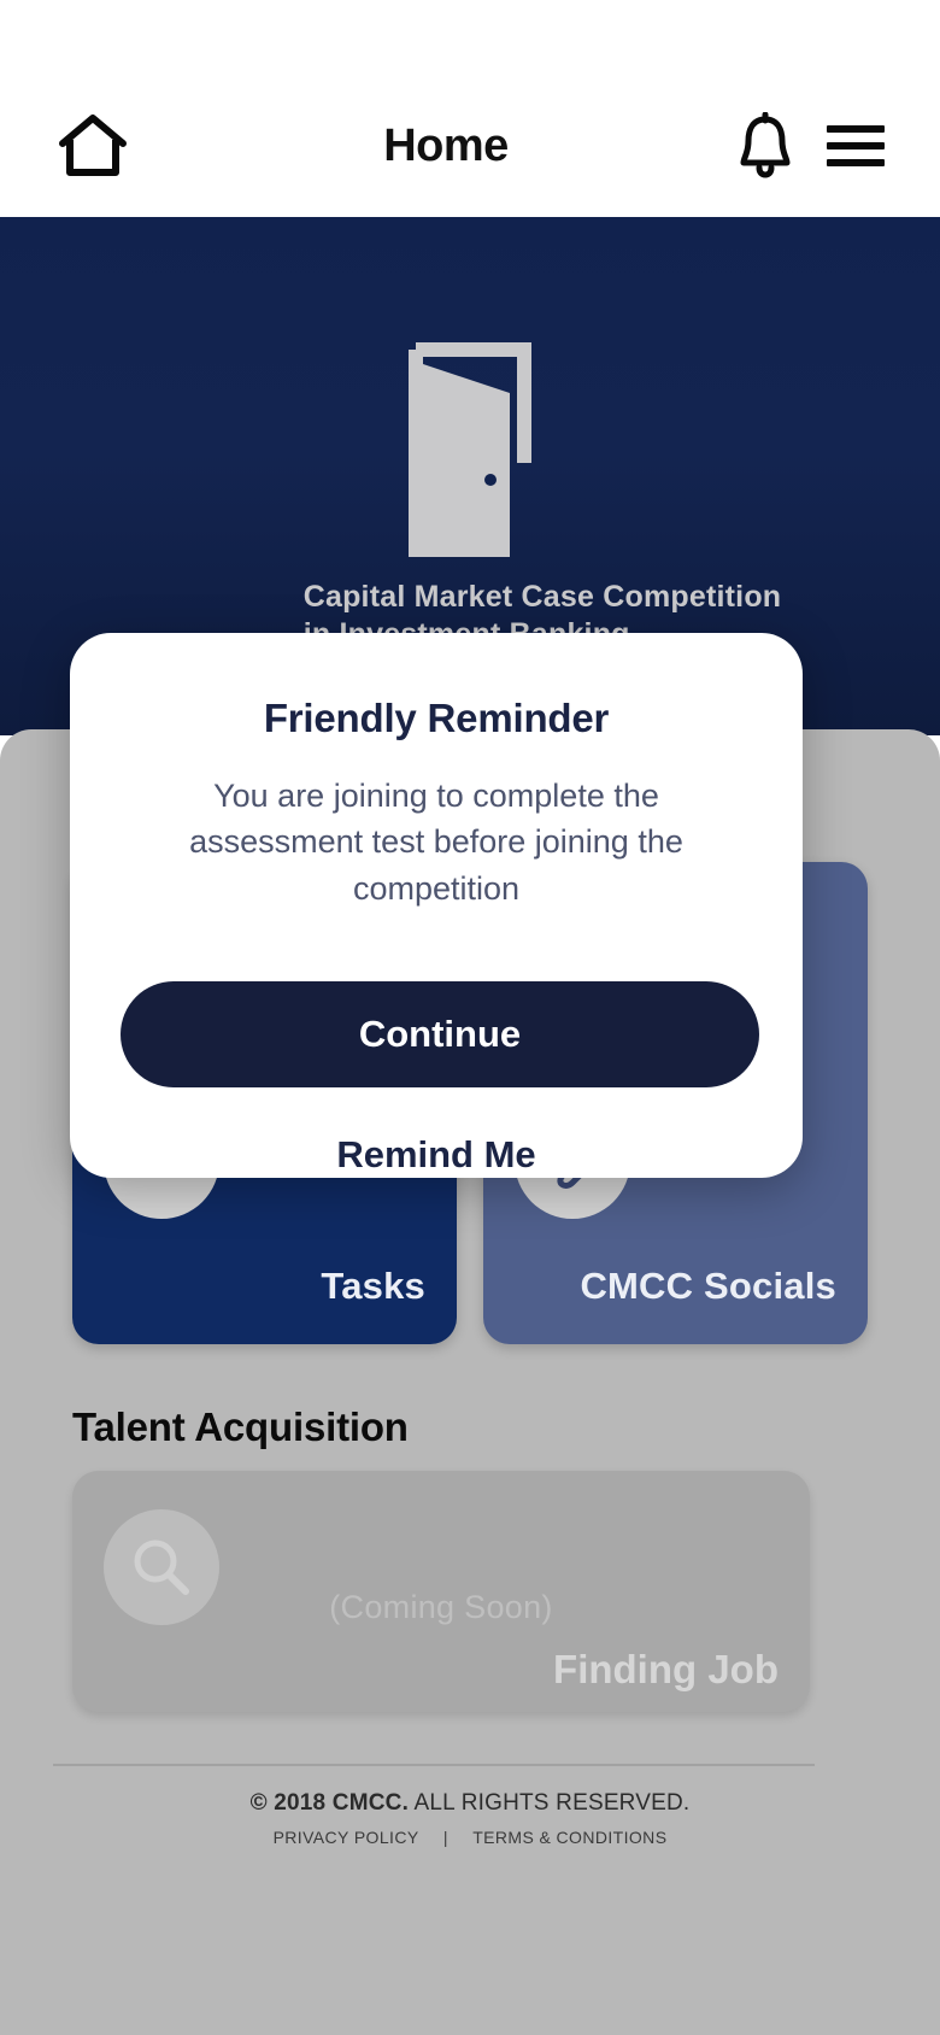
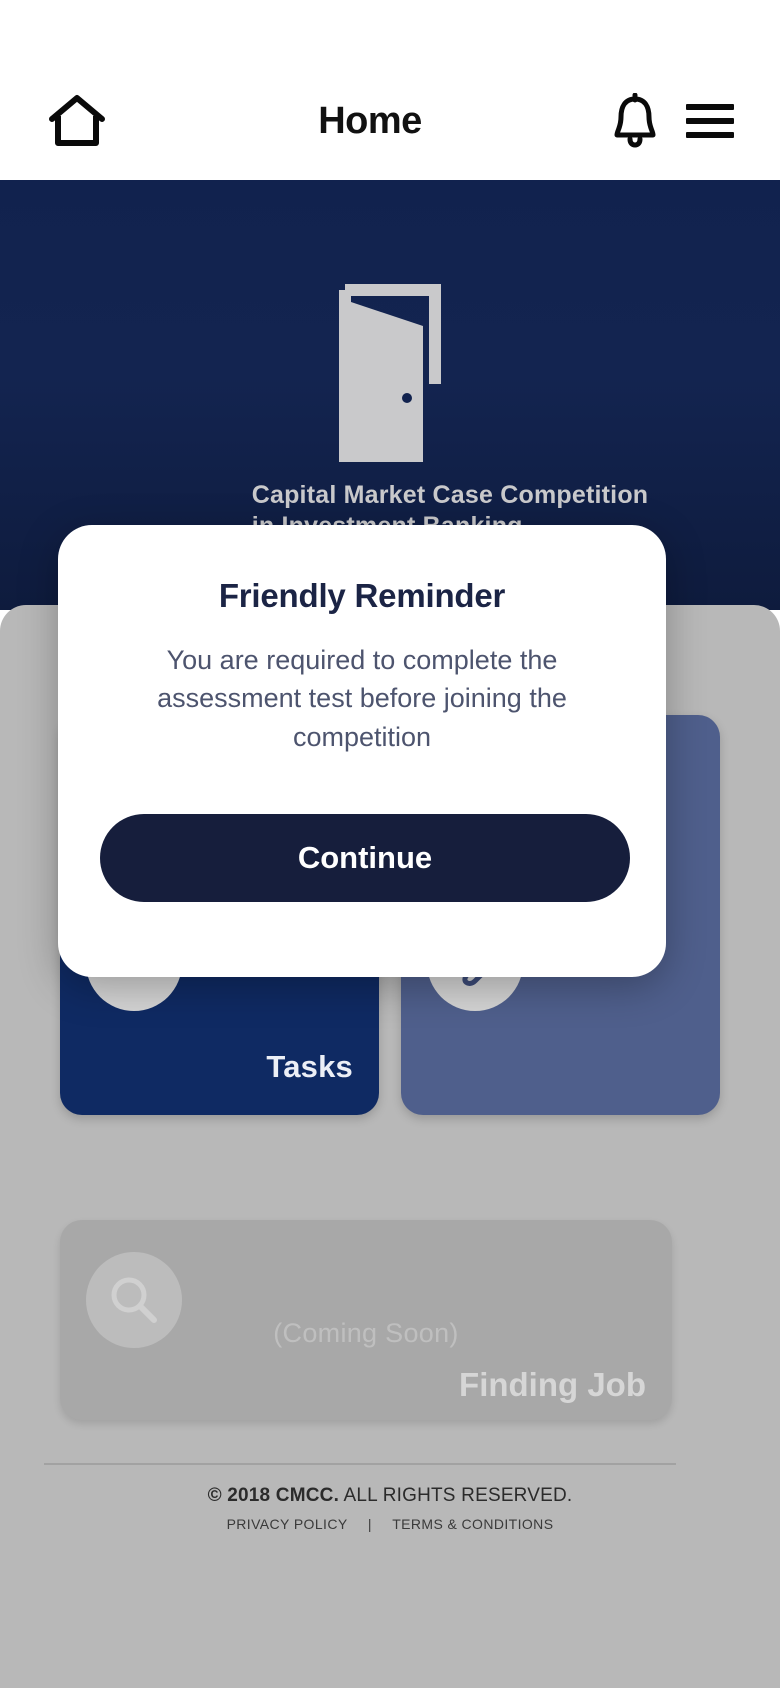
  Home
  Capital Market Case Competition
  Tasks
- CMCC Socials
- Talent Acquisition
  Finding Job
  © 2018 CMCC. ALL RIGHTS RESERVED.
  PRIVACY POLICY | TERMS & CONDITIONS
  Friendly Reminder
- You are joining to complete the assessment test before joining the competition
+ You are required to complete the assessment test before joining the competition
  Continue
- Remind Me
